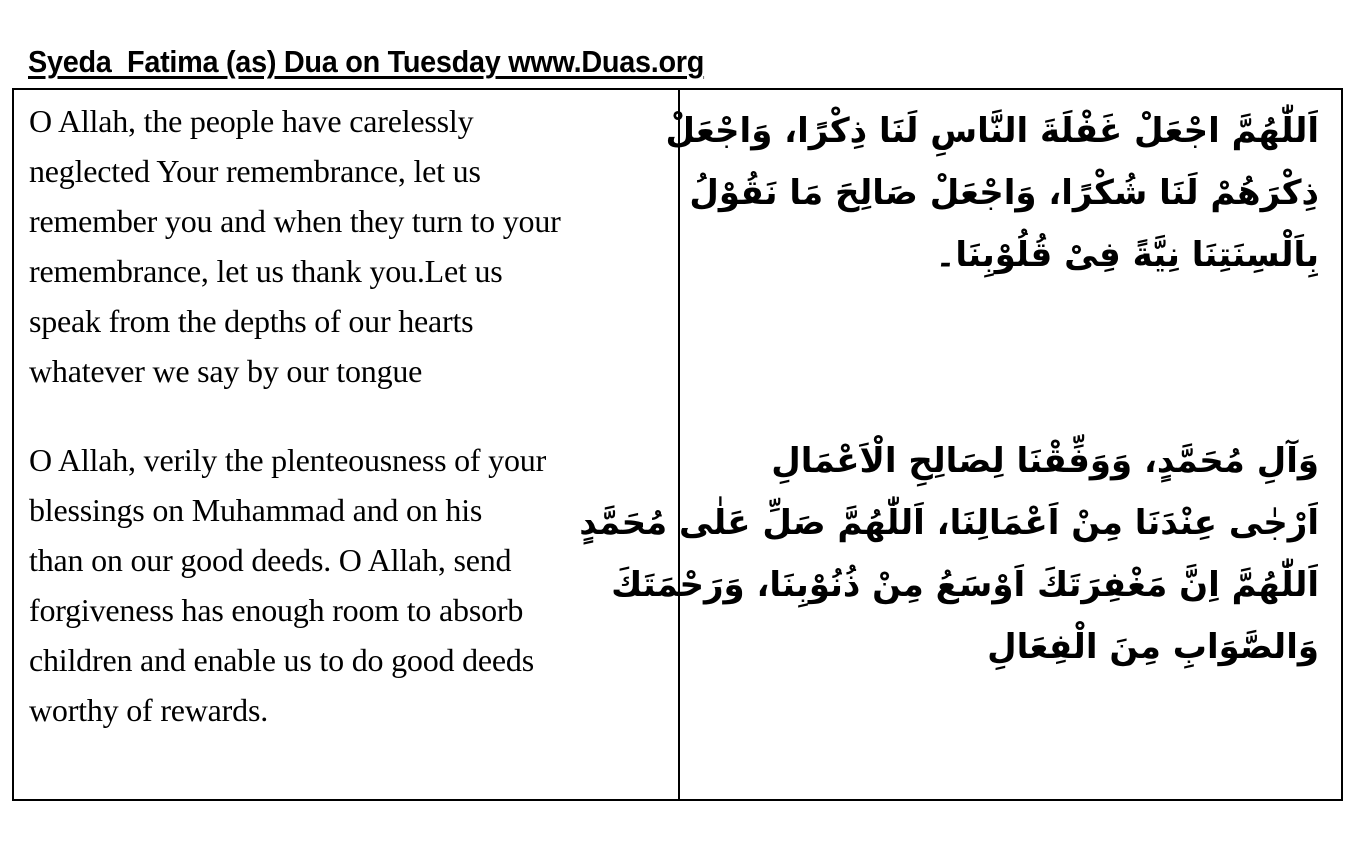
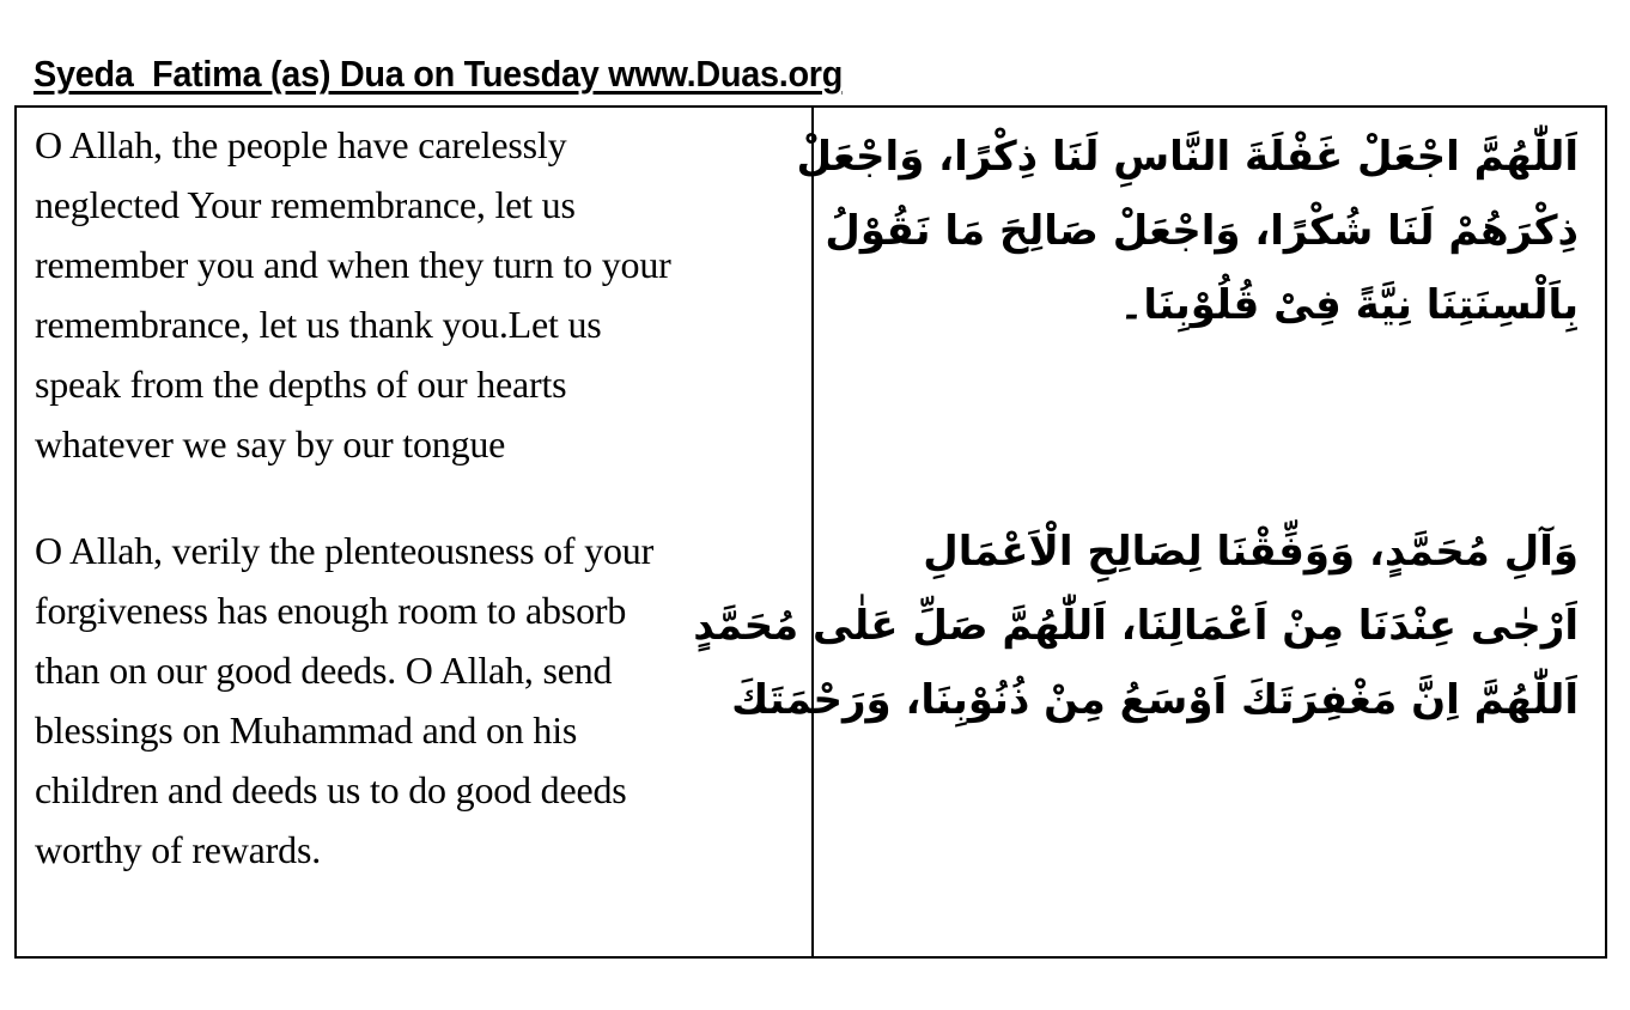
  Syeda Fatima (as) Dua on Tuesday www.Duas.org
  O Allah, the people have carelessly
  neglected Your remembrance, let us
  remember you and when they turn to your
  remembrance, let us thank you.Let us
  speak from the depths of our hearts
  whatever we say by our tongue
  O Allah, verily the plenteousness of your
- blessings on Muhammad and on his
+ forgiveness has enough room to absorb
  than on our good deeds. O Allah, send
- forgiveness has enough room to absorb
+ blessings on Muhammad and on his
- children and enable us to do good deeds
+ children and deeds us to do good deeds
  worthy of rewards.
  اَللّٰهُمَّ اجْعَلْ غَفْلَةَ النَّاسِ لَنَا ذِكْرًا، وَاجْعَلْ
  ذِكْرَهُمْ لَنَا شُكْرًا، وَاجْعَلْ صَالِحَ مَا نَقُوْلُ
  بِاَلْسِنَتِنَا نِيَّةً فِىْ قُلُوْبِنَا۔
  وَآلِ مُحَمَّدٍ، وَوَفِّقْنَا لِصَالِحِ الْاَعْمَالِ
  اَرْجٰى عِنْدَنَا مِنْ اَعْمَالِنَا، اَللّٰهُمَّ صَلِّ عَلٰى مُحَمَّدٍ
  اَللّٰهُمَّ اِنَّ مَغْفِرَتَكَ اَوْسَعُ مِنْ ذُنُوْبِنَا، وَرَحْمَتَكَ
- وَالصَّوَابِ مِنَ الْفِعَالِ
